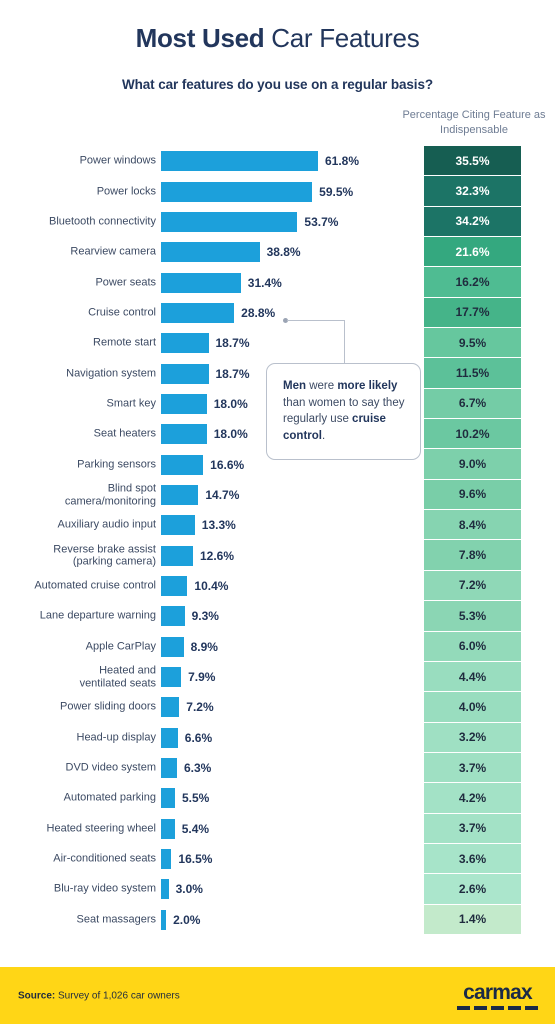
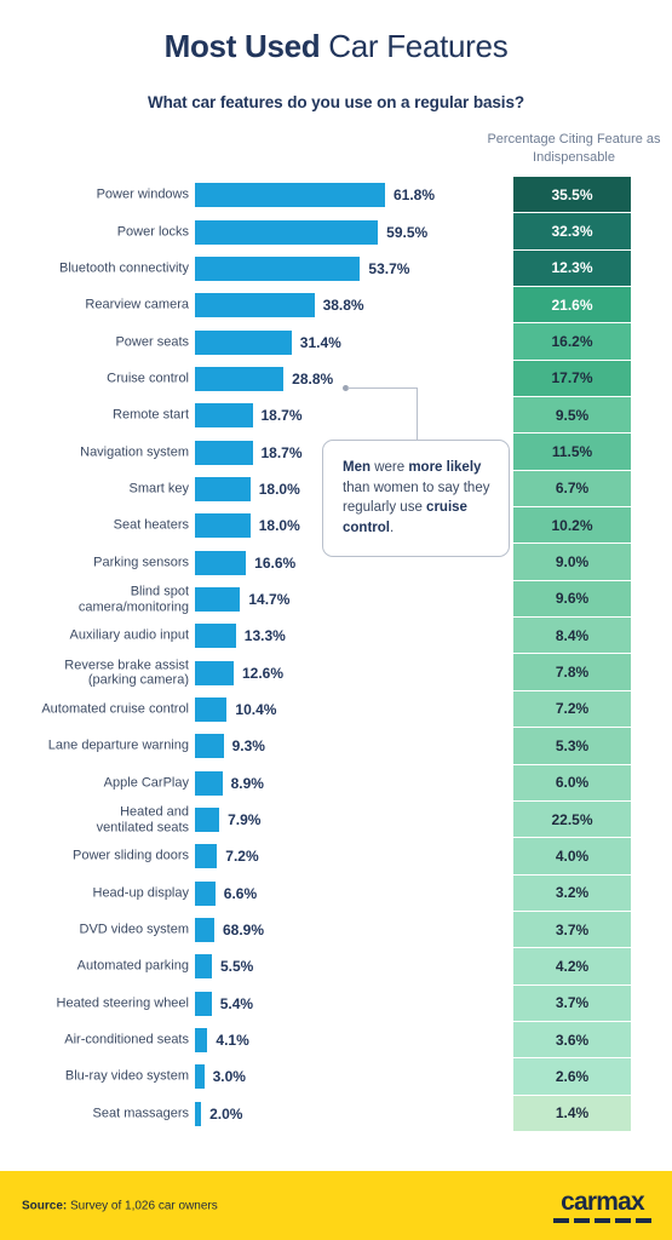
  Most Used Car Features
  What car features do you use on a regular basis?
  Percentage Citing Feature as Indispensable
  Power windows
  61.8%
  Power locks
  59.5%
  Bluetooth connectivity
  53.7%
  Rearview camera
  38.8%
  Power seats
  31.4%
  Cruise control
  28.8%
  Remote start
  18.7%
  Navigation system
  18.7%
  Smart key
  18.0%
  Seat heaters
  18.0%
  Parking sensors
  16.6%
  Blind spot
  camera/monitoring
  14.7%
  Auxiliary audio input
  13.3%
  Reverse brake assist
  (parking camera)
  12.6%
  Automated cruise control
  10.4%
  Lane departure warning
  9.3%
  Apple CarPlay
  8.9%
  Heated and
  ventilated seats
  7.9%
  Power sliding doors
  7.2%
  Head-up display
  6.6%
  DVD video system
- 6.3%
+ 68.9%
  Automated parking
  5.5%
  Heated steering wheel
  5.4%
  Air-conditioned seats
- 16.5%
+ 4.1%
  Blu-ray video system
  3.0%
  Seat massagers
  2.0%
  35.5%
  32.3%
- 34.2%
+ 12.3%
  21.6%
  16.2%
  17.7%
  9.5%
  11.5%
  6.7%
  10.2%
  9.0%
  9.6%
  8.4%
  7.8%
  7.2%
  5.3%
  6.0%
- 4.4%
+ 22.5%
  4.0%
  3.2%
  3.7%
  4.2%
  3.7%
  3.6%
  2.6%
  1.4%
  Men were more likely than women to say they regularly use cruise control.
  Source: Survey of 1,026 car owners
  carmax
